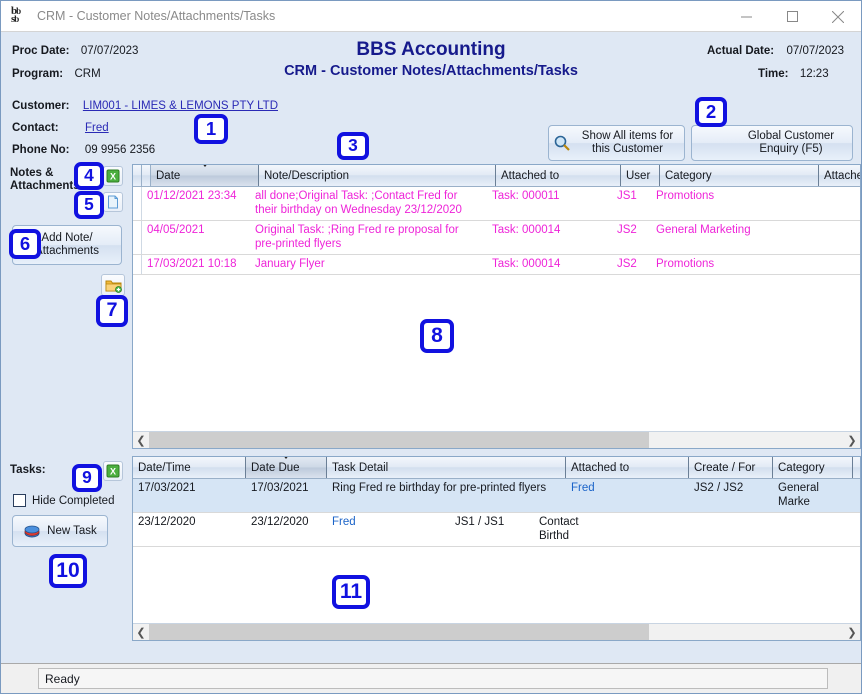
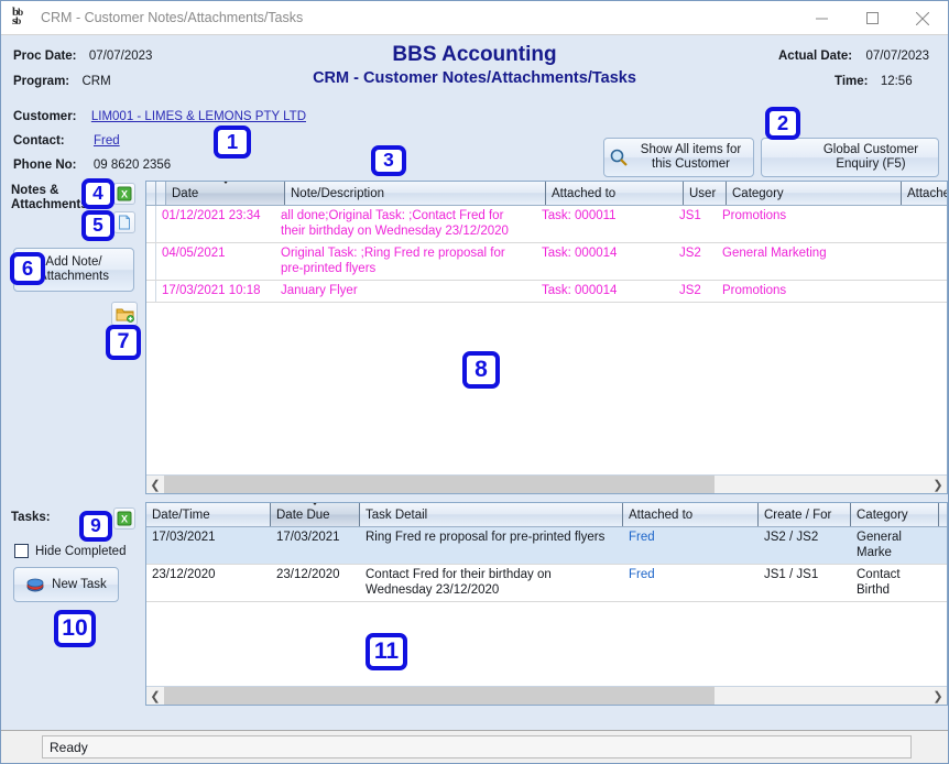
  bb
  sb
  CRM - Customer Notes/Attachments/Tasks
  BBS Accounting
  CRM - Customer Notes/Attachments/Tasks
  Proc Date: 07/07/2023
  Program: CRM
  Customer: LIM001 - LIMES & LEMONS PTY LTD
  Contact: Fred
- Phone No: 09 9956 2356
+ Phone No: 09 8620 2356
  Actual Date: 07/07/2023
- Time: 12:23
+ Time: 12:56
  Show All items for
  this Customer
  Global Customer
  Enquiry (F5)
  Notes &
  Attachment
  X
  Add Note/
  ttachments
  Date
  Note/Description
  Attached to
  User
  Category
  Attache
  01/12/2021 23:34
  all done;Original Task: ;Contact Fred for
  their birthday on Wednesday 23/12/2020
  Task: 000011
  JS1
  Promotions
  04/05/2021
  Original Task: ;Ring Fred re proposal for
  pre-printed flyers
  Task: 000014
  JS2
  General Marketing
  17/03/2021 10:18
  January Flyer
  Task: 000014
  JS2
  Promotions
  ❮
  ❯
  Tasks:
  X
  Hide Completed
  New Task
  Date/Time
  Date Due
  Task Detail
  Attached to
  Create / For
  Category
  17/03/2021
  17/03/2021
- Ring Fred re birthday for pre-printed flyers
+ Ring Fred re proposal for pre-printed flyers
  Fred
  JS2 / JS2
  General Marke
  23/12/2020
  23/12/2020
+ Contact Fred for their birthday on
+ Wednesday 23/12/2020
  Fred
  JS1 / JS1
  Contact Birthd
  ❮
  ❯
  Ready
  1
  2
  3
  4
  5
  6
  7
  8
  9
  10
  11
